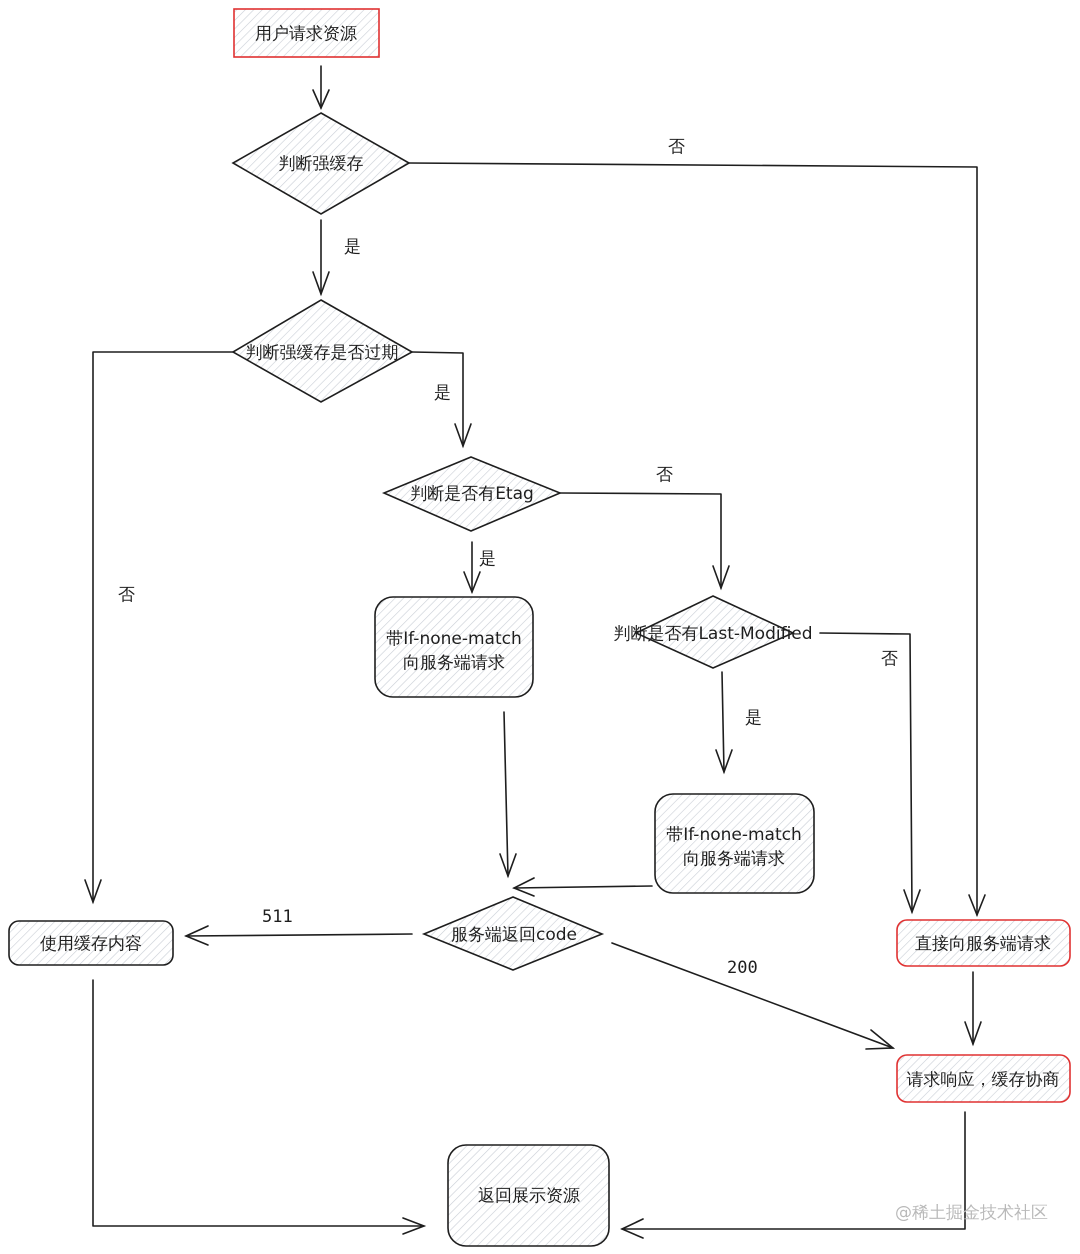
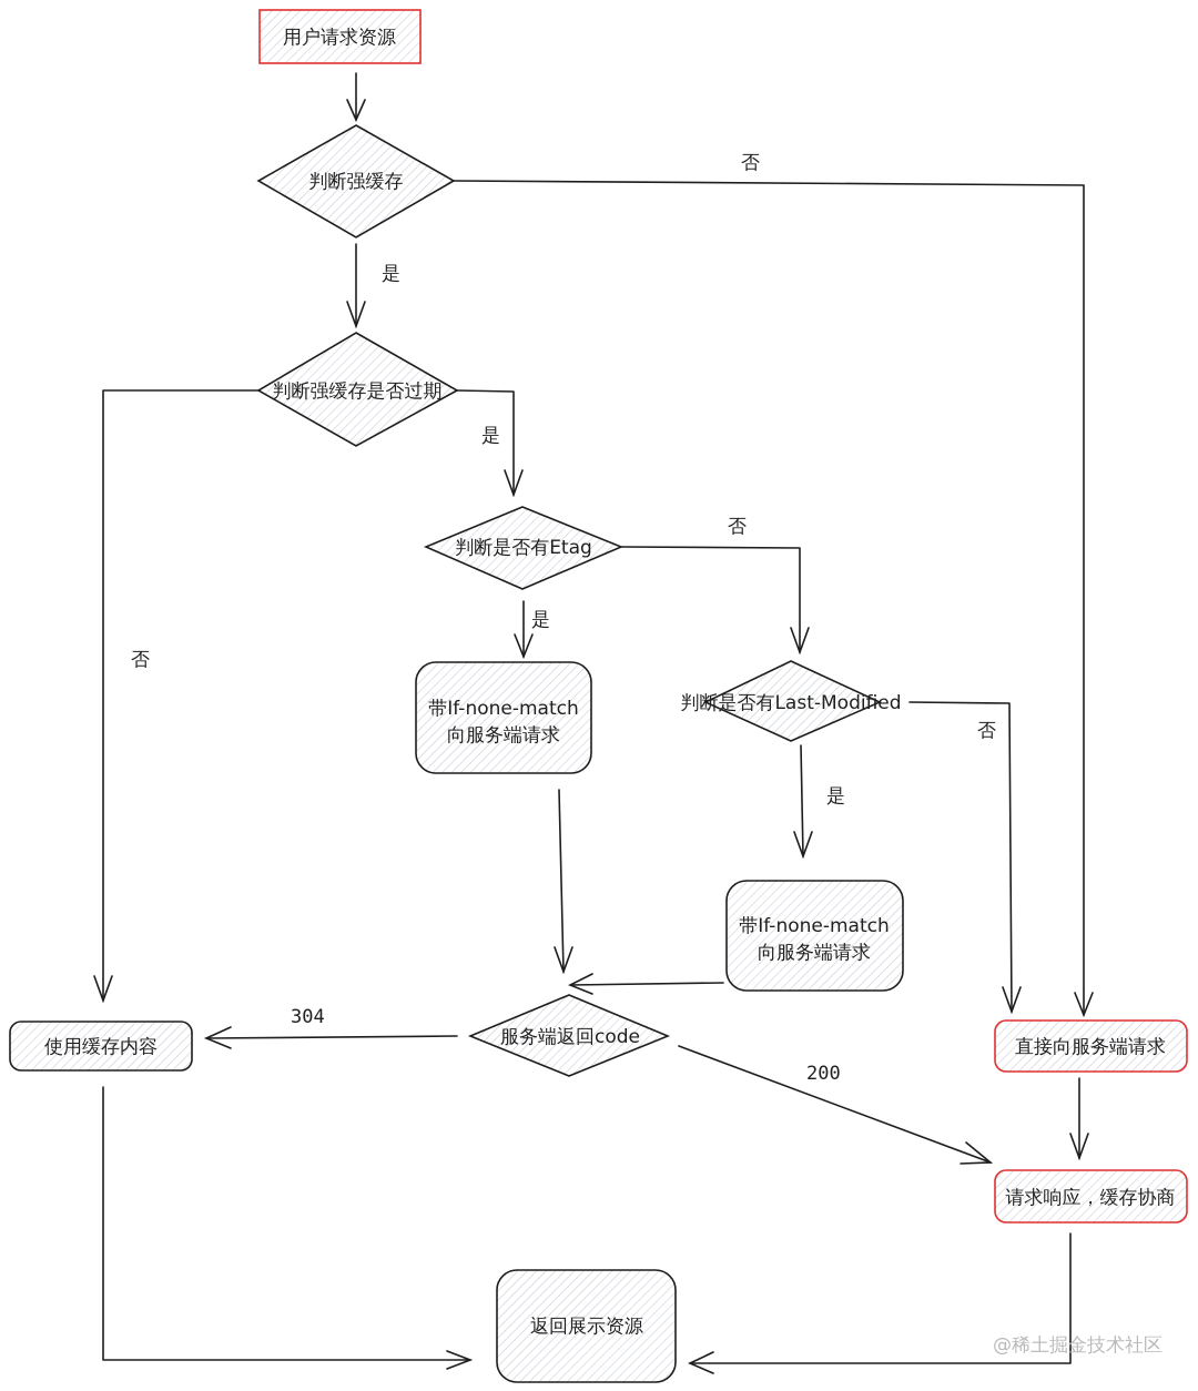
  否
  是
  否
  是
  否
  是
  否
  是
- 511
+ 304
  200
  用户请求资源
  判断强缓存
  判断强缓存是否过期
  判断是否有Etag
  带If-none-match
  向服务端请求
  判断是否有Last-Modified
  带If-none-match
  向服务端请求
  服务端返回code
  使用缓存内容
  直接向服务端请求
  请求响应，缓存协商
  返回展示资源
  @稀土掘金技术社区
